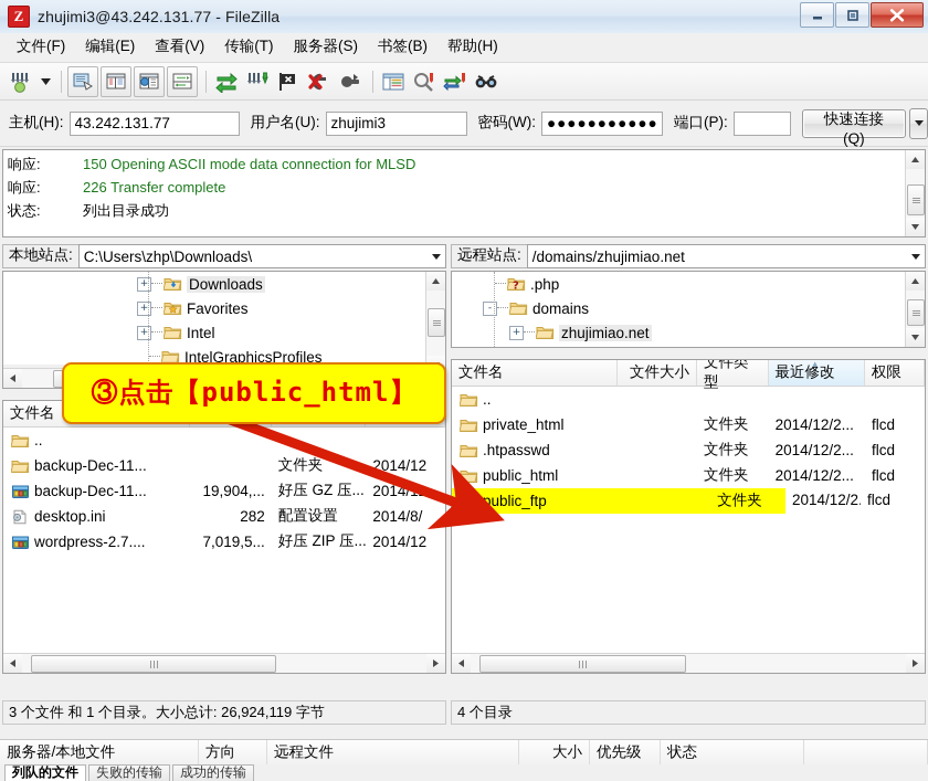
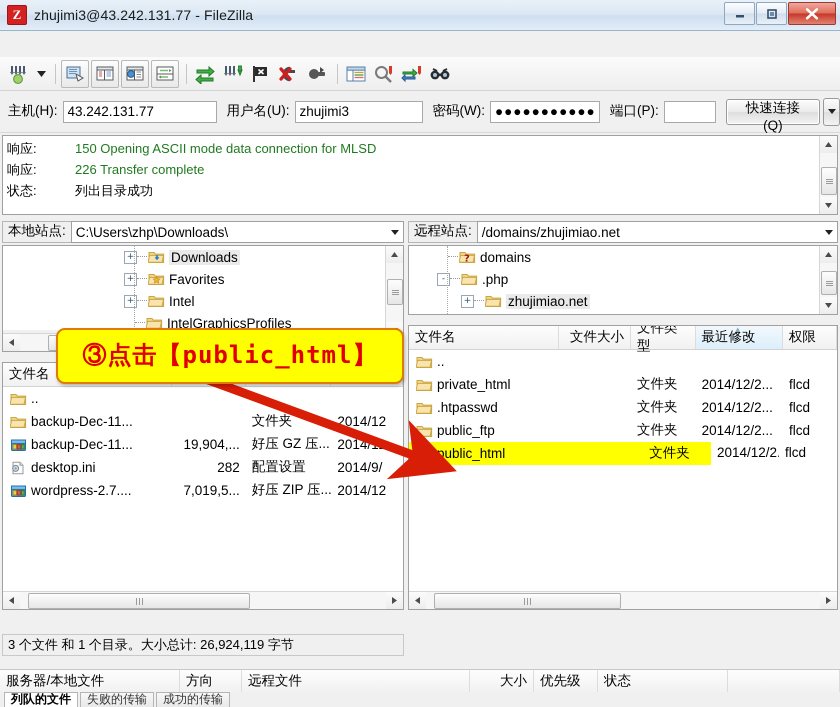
  Z
  zhujimi3@43.242.131.77 - FileZilla
- 文件(F)
- 编辑(E)
- 查看(V)
- 传输(T)
- 服务器(S)
- 书签(B)
- 帮助(H)
  主机(H):
  43.242.131.77
  用户名(U):
  zhujimi3
  密码(W):
  ●●●●●●●●●●●
  端口(P):
  快速连接(Q)
  响应:
  150 Opening ASCII mode data connection for MLSD
  响应:
  226 Transfer complete
  状态:
  列出目录成功
  本地站点:
  C:\Users\zhp\Downloads\
  远程站点:
  /domains/zhujimiao.net
  +
  Downloads
  +
  Favorites
  +
  Intel
  IntelGraphicsProfiles
  ?
- .php
+ domains
  -
- domains
+ .php
  +
  zhujimiao.net
  文件名
  文件大小
  文件类型
  ▲
  最近修改
  权限
  ..
  private_html
  文件夹
  2014/12/2...
  flcd
  .htpasswd
  文件夹
  2014/12/2...
  flcd
- public_html
+ public_ftp
  文件夹
  2014/12/2...
  flcd
- public_ftp
+ public_html
  文件夹
  2014/12/2.
  flcd
  文件名
  ..
  backup-Dec-11...
  文件夹
  2014/12
  backup-Dec-11...
  19,904,...
  好压 GZ 压...
  2014/
  desktop.ini
  282
  配置设置
- 2014/8/
+ 2014/9/
  wordpress-2.7....
  7,019,5...
  好压 ZIP 压...
  2014/12
  3 个文件 和 1 个目录。大小总计: 26,924,119 字节
- 4 个目录
  服务器/本地文件
  方向
  远程文件
  大小
  优先级
  状态
  列队的文件
  失败的传输
  成功的传输
  ③点击【public_html】
